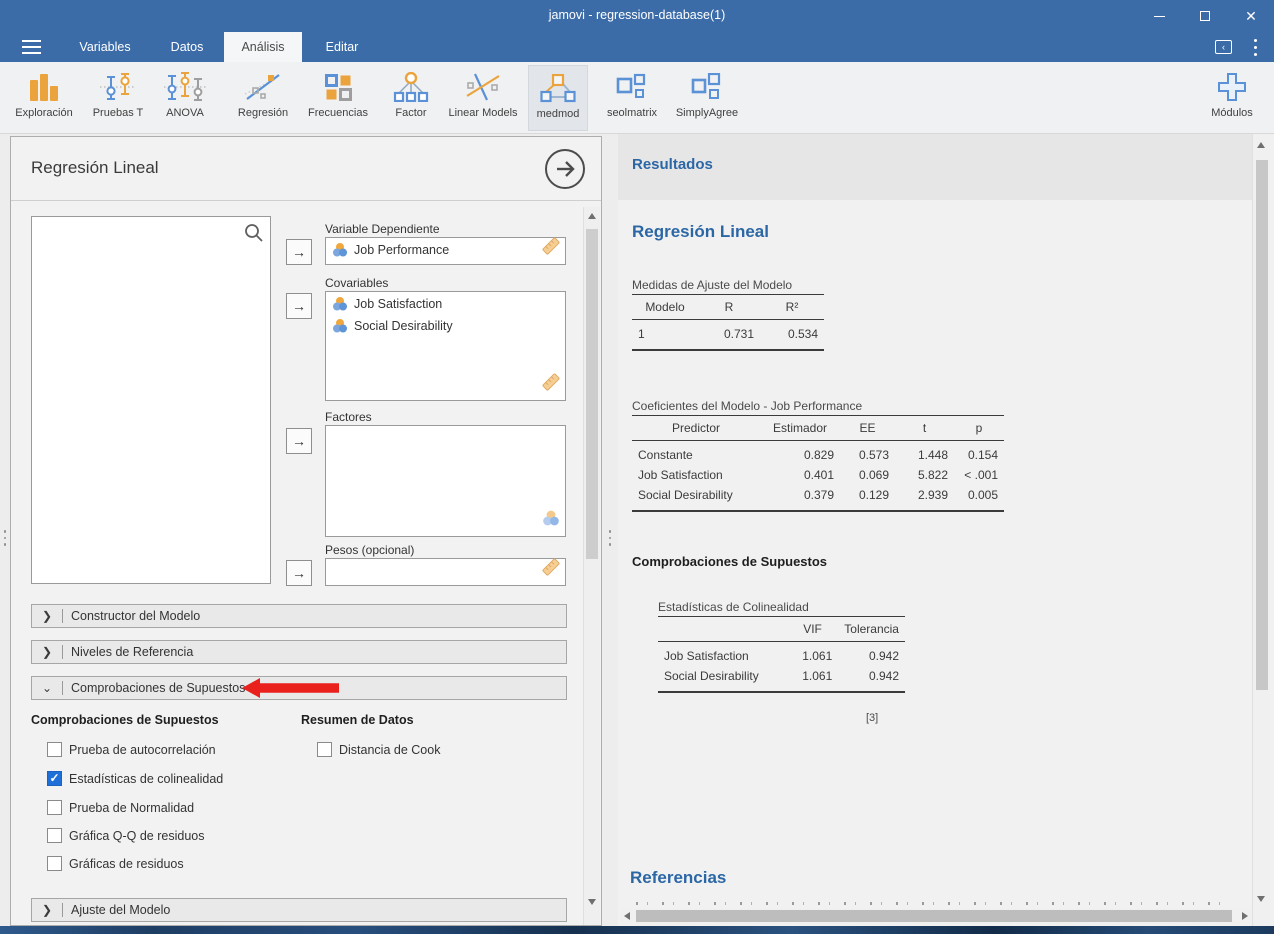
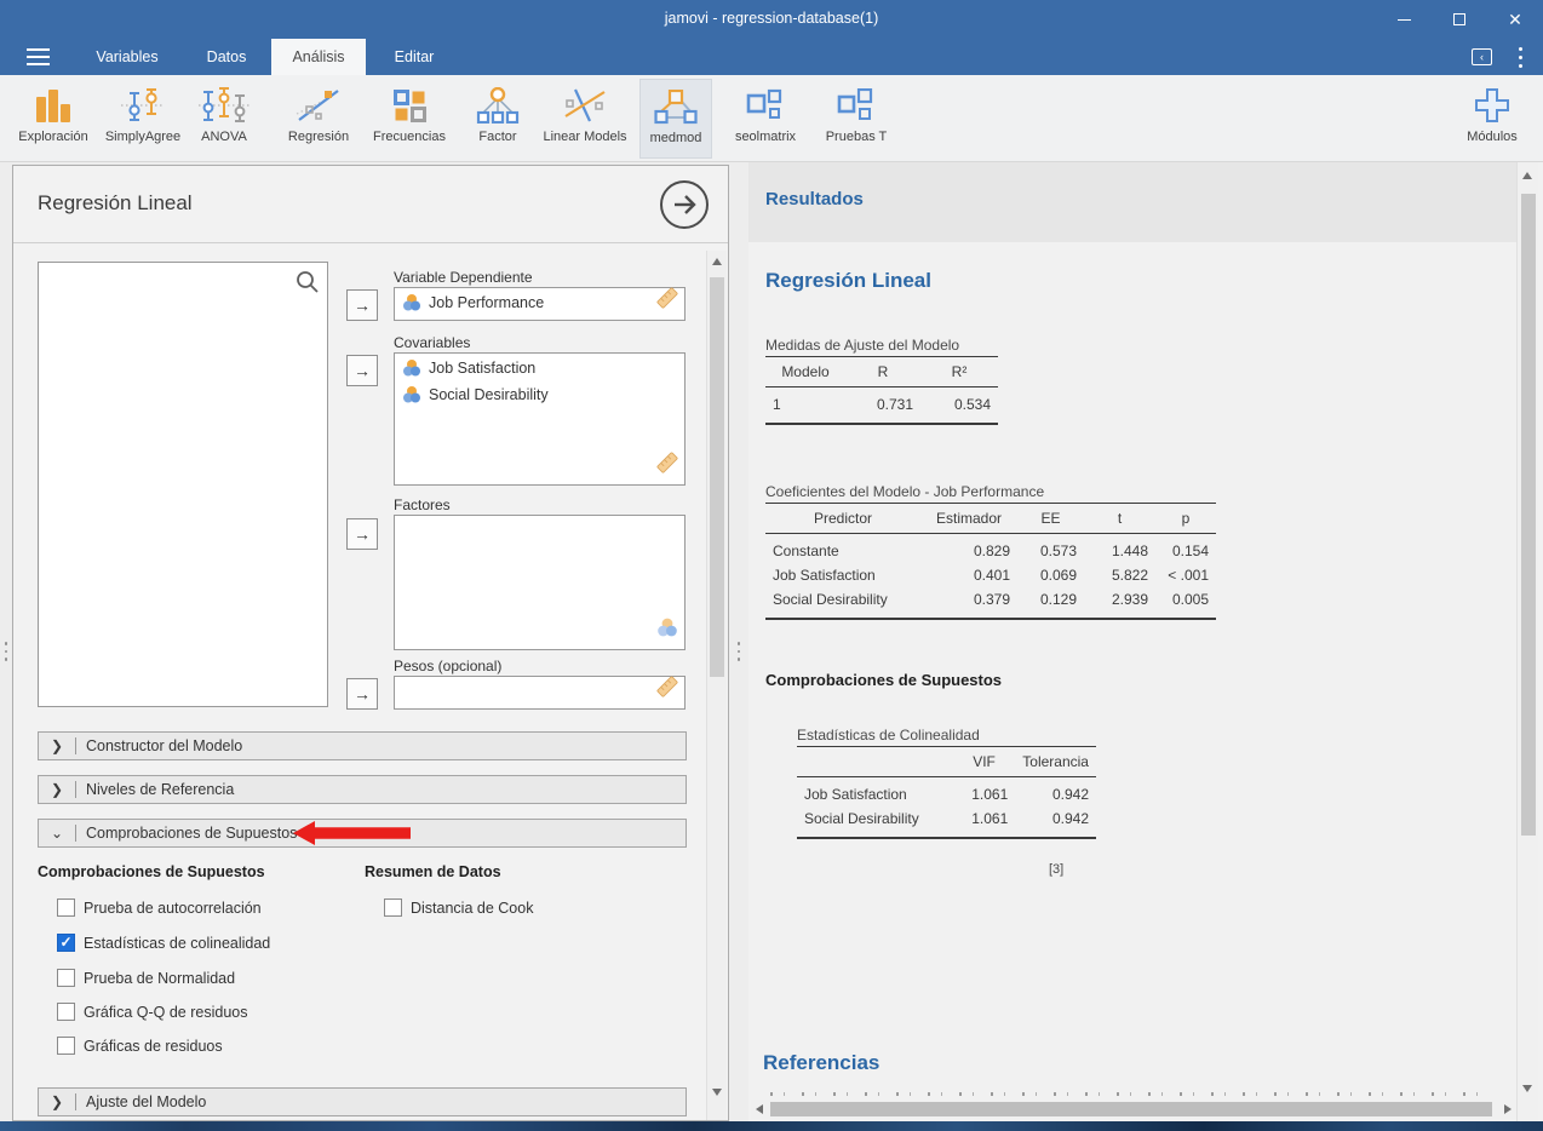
  jamovi - regression-database(1)
  ✕
  Variables
  Datos
  Análisis
  Editar
  ‹
  Exploración
- Pruebas T
+ SimplyAgree
  ANOVA
  Regresión
  Frecuencias
  Factor
  Linear Models
  medmod
  seolmatrix
- SimplyAgree
+ Pruebas T
  Módulos
  Regresión Lineal
  →
  →
  →
  →
  Variable Dependiente
  Job Performance
  Covariables
  Job Satisfaction
  Social Desirability
  Factores
  Pesos (opcional)
  ❯
  Constructor del Modelo
  ❯
  Niveles de Referencia
  ⌄
  Comprobaciones de Supuesto
  Comprobaciones de Supuestos
  Resumen de Datos
  Prueba de autocorrelación
  Estadísticas de colinealidad
  Prueba de Normalidad
  Gráfica Q-Q de residuos
  Gráficas de residuos
  Distancia de Cook
  ❯
  Ajuste del Modelo
  Resultados
  Regresión Lineal
  Medidas de Ajuste del Modelo
  Modelo	R	R²
  1	0.731	0.534
  Coeficientes del Modelo - Job Performance
  Predictor	Estimador	EE	t	p
  Constante	0.829	0.573	1.448	0.154
  Job Satisfaction	0.401	0.069	5.822	< .001
  Social Desirability	0.379	0.129	2.939	0.005
  Comprobaciones de Supuestos
  Estadísticas de Colinealidad
  	VIF	Tolerancia
  Job Satisfaction	1.061	0.942
  Social Desirability	1.061	0.942
  [3]
  Referencias
